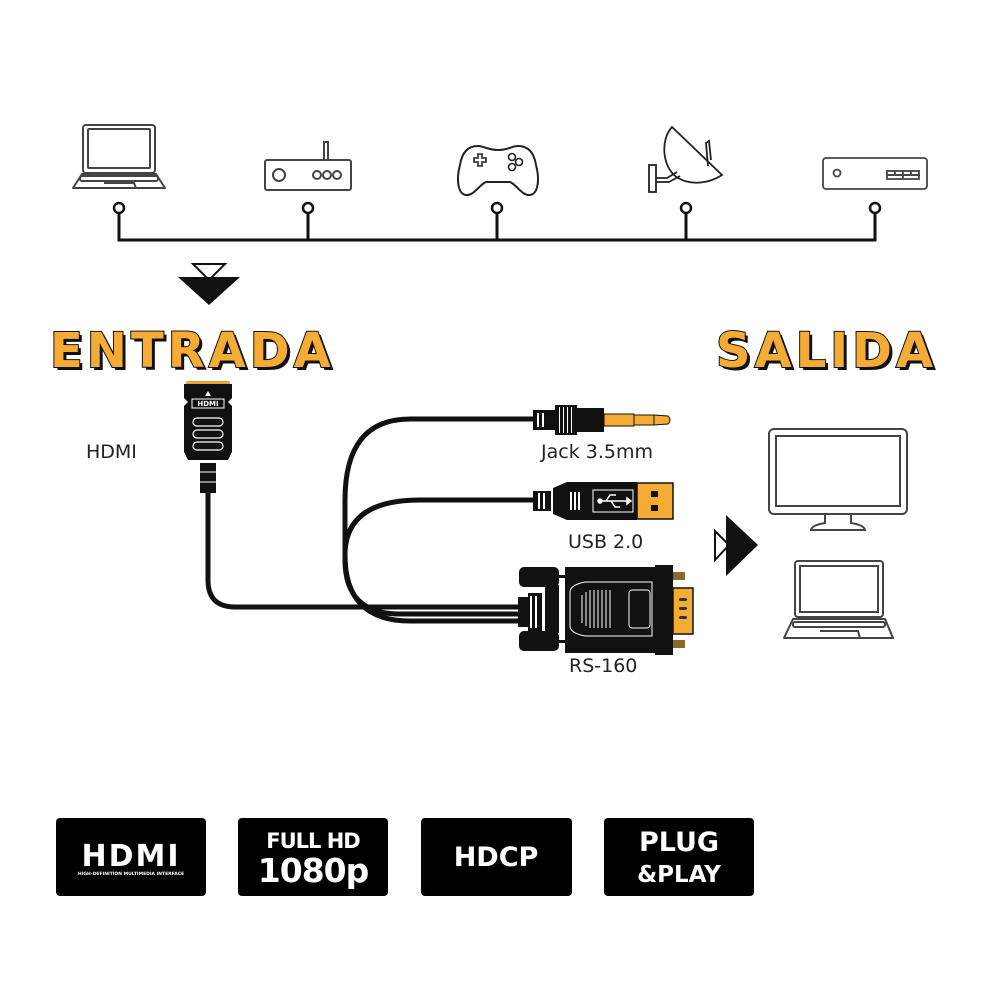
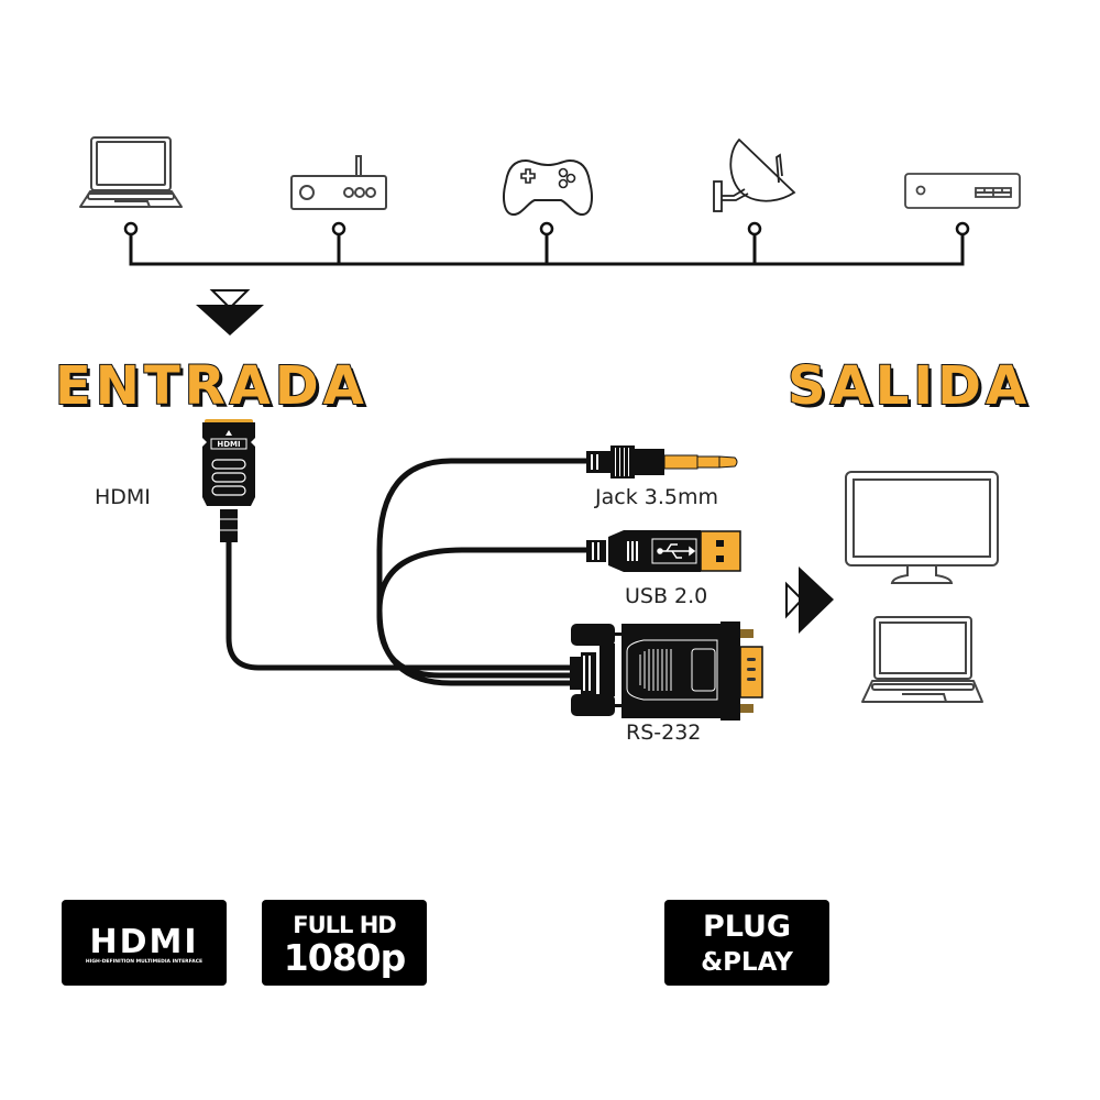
  ENTRADA
  SALIDA
  HDMI
  HDMI
  Jack 3.5mm
  USB 2.0
- RS-160
+ RS-232
  HDMI
  FULL HD
  1080p
- HDCP
  PLUG
  &PLAY
